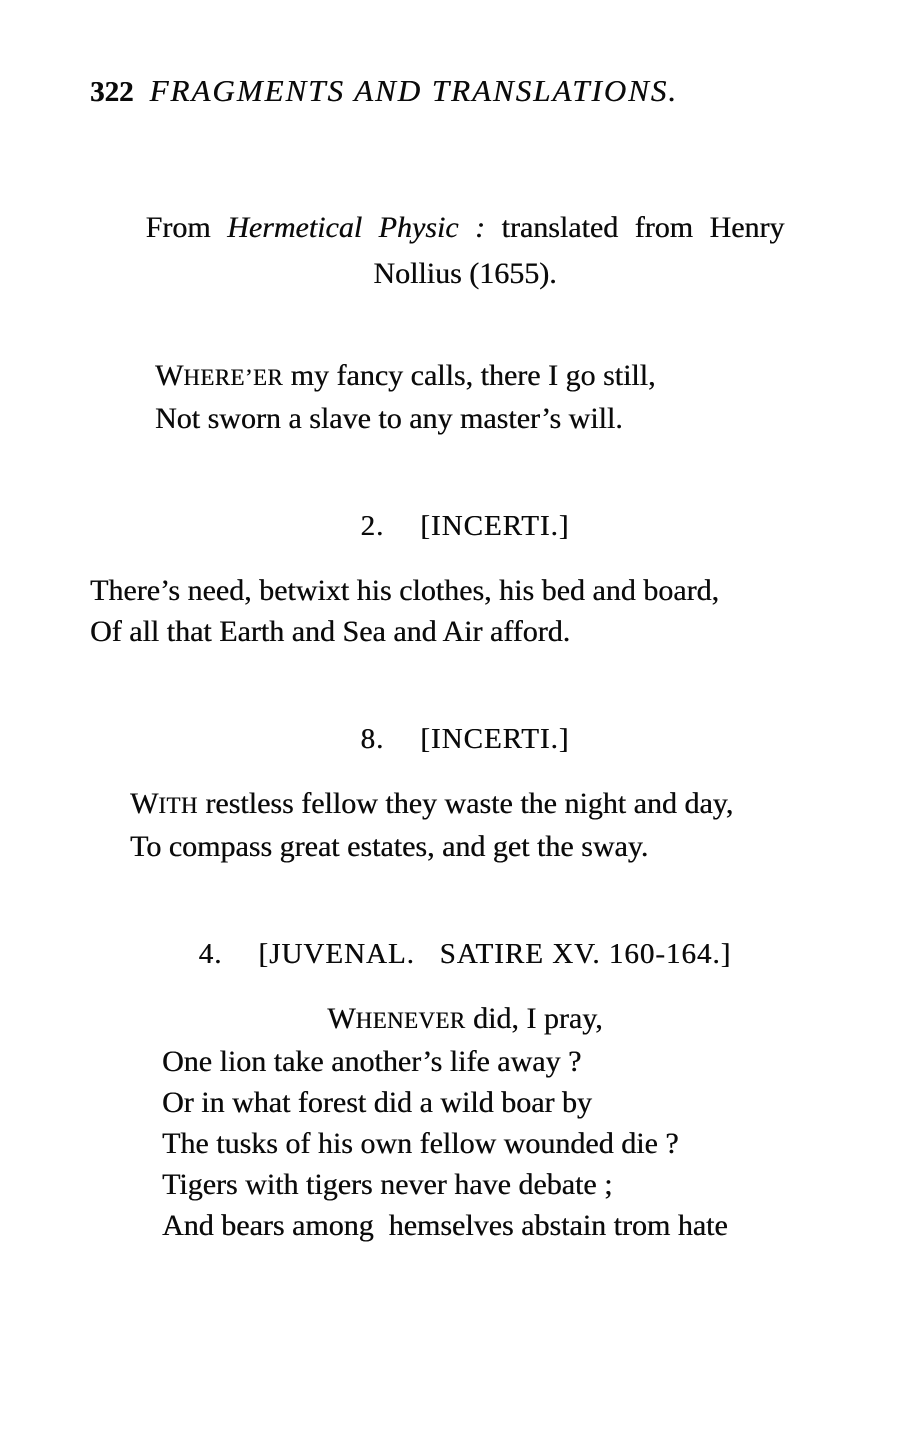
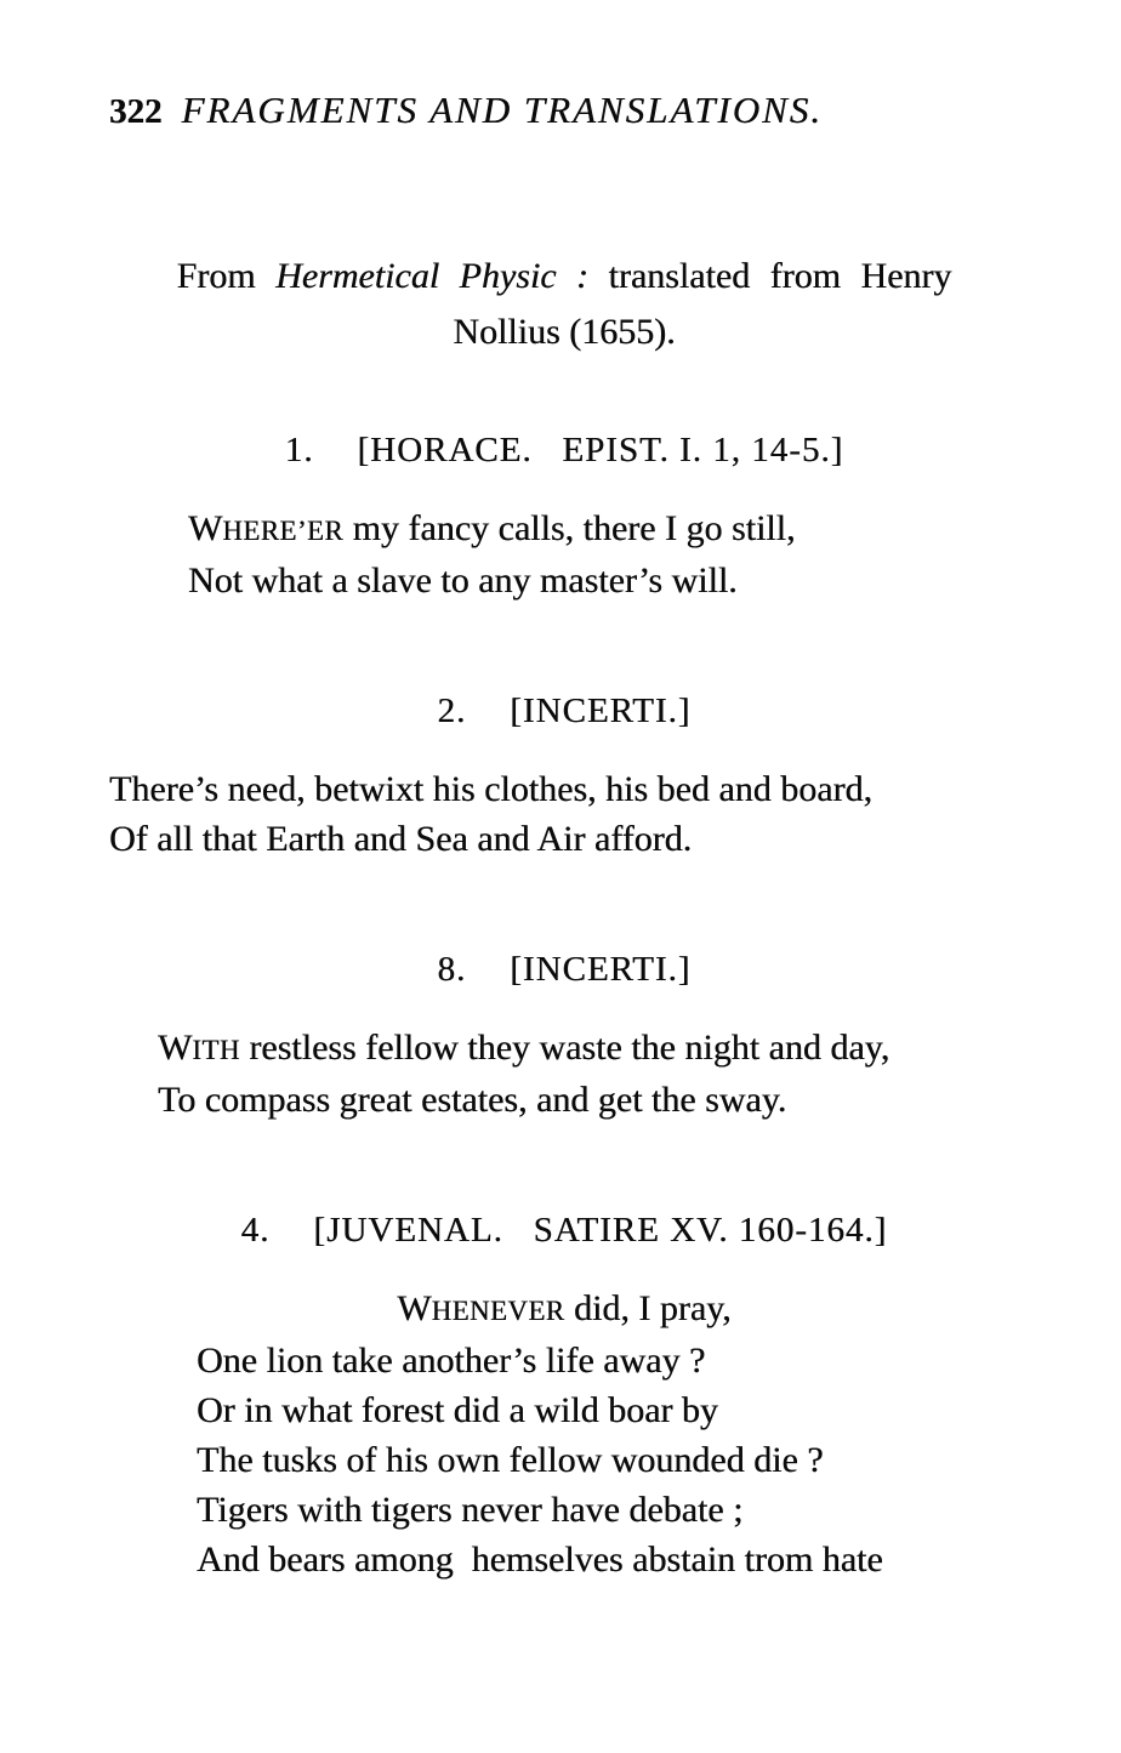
  322
  FRAGMENTS AND TRANSLATIONS.
  From Hermetical Physic : translated from Henry
  Nollius (1655).
+ 1. [HORACE. EPIST. I. 1, 14-5.]
  WHERE’ER my fancy calls, there I go still,
- Not sworn a slave to any master’s will.
+ Not what a slave to any master’s will.
  2. [INCERTI.]
  There’s need, betwixt his clothes, his bed and board,
  Of all that Earth and Sea and Air afford.
  8. [INCERTI.]
  WITH restless fellow they waste the night and day,
  To compass great estates, and get the sway.
  4. [JUVENAL. SATIRE XV. 160-164.]
  WHENEVER did, I pray,
  One lion take another’s life away ?
  Or in what forest did a wild boar by
  The tusks of his own fellow wounded die ?
  Tigers with tigers never have debate ;
  And bears among hemselves abstain trom hate
